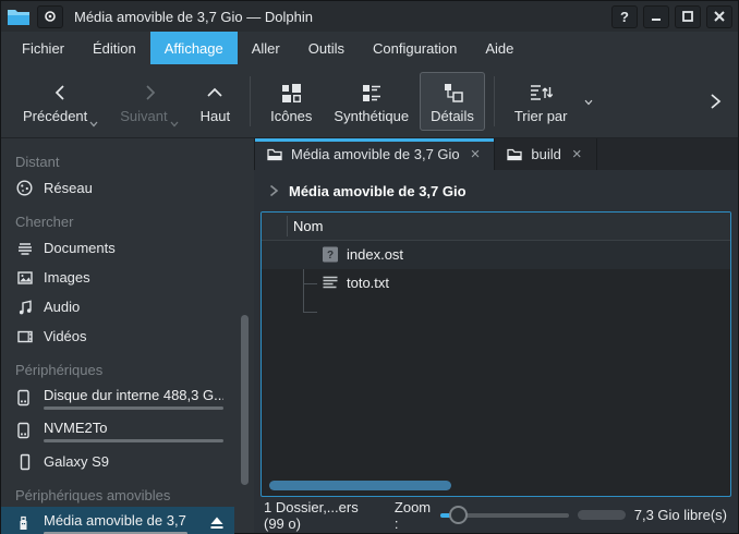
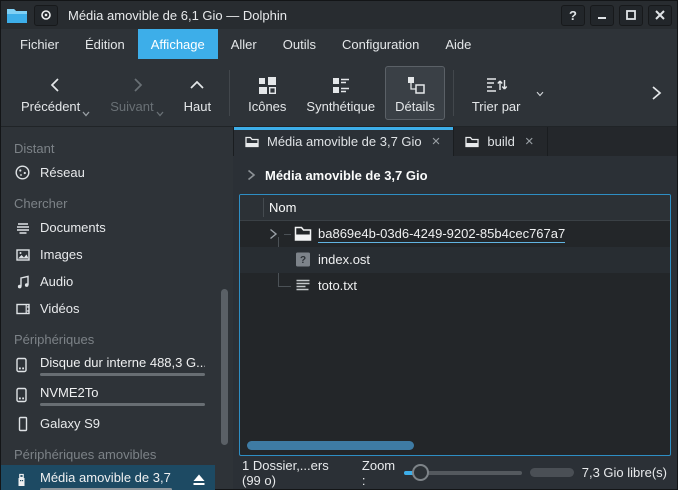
- Média amovible de 3,7 Gio — Dolphin
+ Média amovible de 6,1 Gio — Dolphin
  ?
  Fichier
  Édition
  Affichage
  Aller
  Outils
  Configuration
  Aide
  Précédent
  Suivant
  Haut
  Icônes
  Synthétique
  Détails
  Trier par
  Distant
  Réseau
  Chercher
  Documents
  Images
  Audio
  Vidéos
  Périphériques
  Disque dur interne 488,3 G..
  NVME2To
  Galaxy S9
  Périphériques amovibles
  Média amovible de 3,7
  Média amovible de 3,7 Gio
  ×
  build
  ×
  Média amovible de 3,7 Gio
  Nom
+ ba869e4b-03d6-4249-9202-85b4cec767a7
  ?
  index.ost
  toto.txt
  1 Dossier,...ers (99 o)
  Zoom :
  7,3 Gio libre(s)
